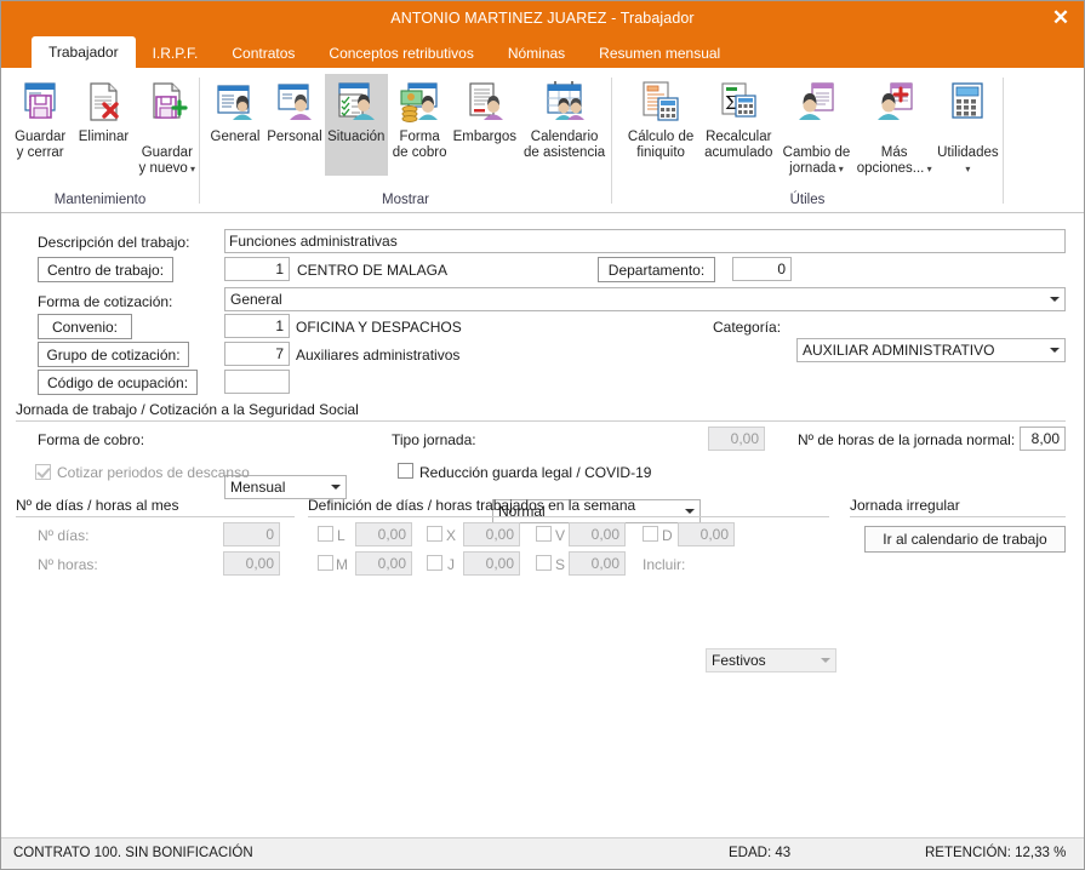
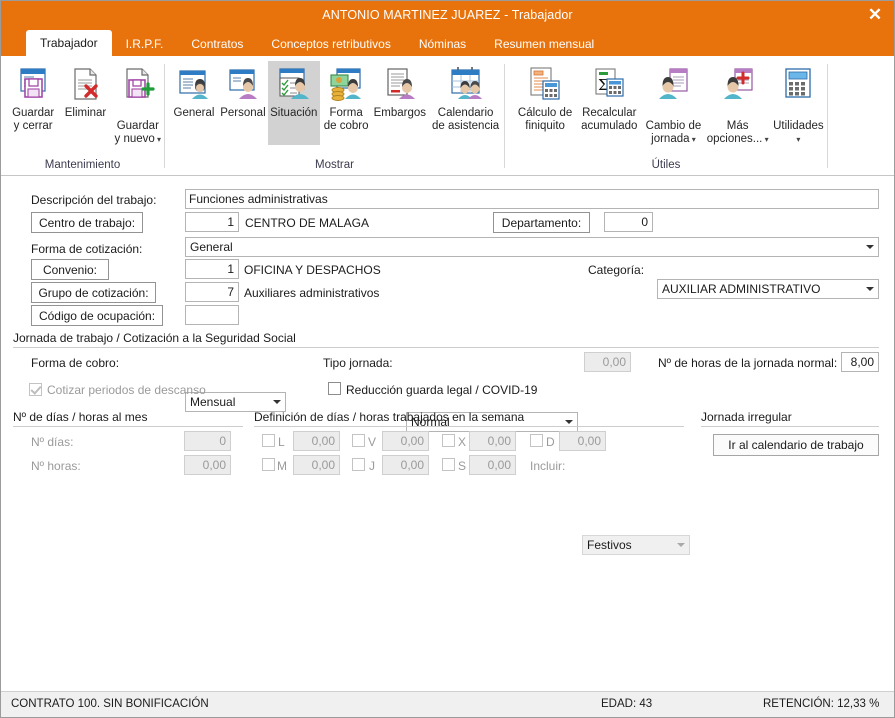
  ANTONIO MARTINEZ JUAREZ - Trabajador
  ✕
  Trabajador
  I.R.P.F.
  Contratos
  Conceptos retributivos
  Nóminas
  Resumen mensual
  Guardar
  y cerrar
  Eliminar
  Guardar
  y nuevo ▾
  Mantenimiento
  General
  Personal
  Situación
  Forma
  de cobro
  Embargos
  Calendario
  de asistencia
  Mostrar
  Cálculo de
  finiquito
  Σ
  Recalcular
  acumulado
  Cambio de
  jornada ▾
  Más
  opciones... ▾
  Utilidades
  ▾
  Útiles
  Descripción del trabajo:
  Funciones administrativas
  Centro de trabajo:
  1
  CENTRO DE MALAGA
  Departamento:
  0
  Forma de cotización:
  General
  Convenio:
  1
  OFICINA Y DESPACHOS
  Categoría:
  AUXILIAR ADMINISTRATIVO
  Grupo de cotización:
  7
  Auxiliares administrativos
  Código de ocupación:
  Jornada de trabajo / Cotización a la Seguridad Social
  Forma de cobro:
  Mensual
  Tipo jornada:
  Normal
  0,00
  Nº de horas de la jornada normal:
  8,00
  Cotizar periodos de descanso
  Reducción guarda legal / COVID-19
  Nº de días / horas al mes
  Definición de días / horas trabajados en la semana
  Jornada irregular
  Nº días:
  0
  Nº horas:
  0,00
  L
  0,00
- X
+ V
  0,00
- V
+ X
  0,00
  D
  0,00
  M
  0,00
  J
  0,00
  S
  0,00
  Incluir:
  Festivos
  Ir al calendario de trabajo
  CONTRATO 100. SIN BONIFICACIÓN
  EDAD: 43
  RETENCIÓN: 12,33 %
